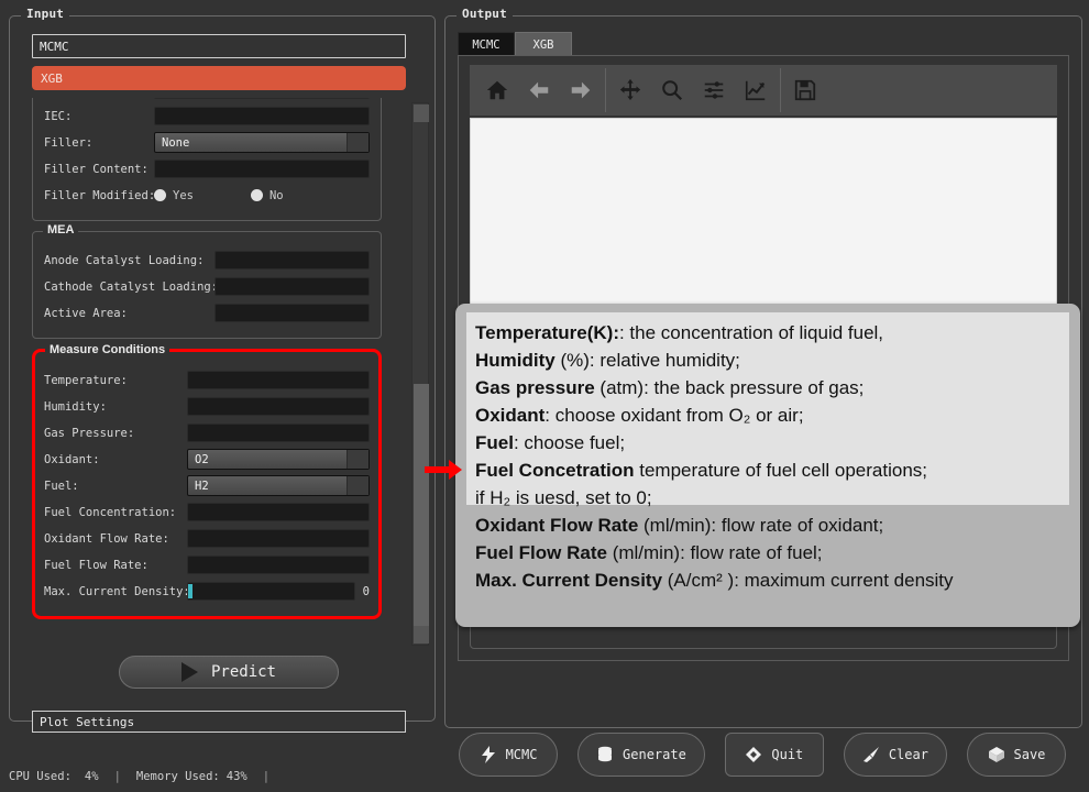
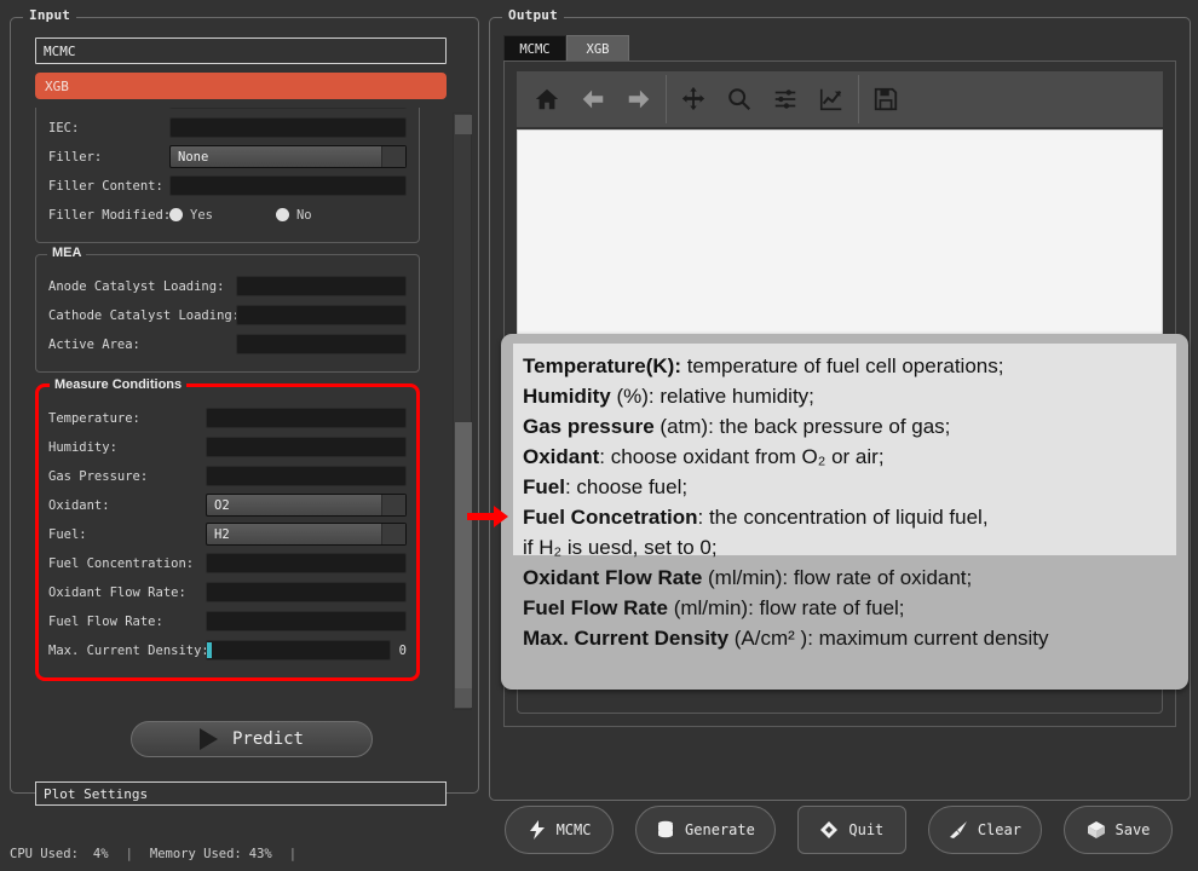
  Input
  MCMC
  XGB
  IEC:
  Filler:
  None
  Filler Content:
  Filler Modified:
  Yes
  No
  MEA
  Anode Catalyst Loading:
  Cathode Catalyst Loading
  Active Area:
  Measure Conditions
  Temperature:
  Humidity:
  Gas Pressure:
  Oxidant:
  O2
  Fuel:
  H2
  Fuel Concentration:
  Oxidant Flow Rate:
  Fuel Flow Rate:
  Max. Current Density
  0
  Predict
  Plot Settings
  CPU Used:
  4%
  |
  Memory Used:
  43%
  |
  Output
  MCMC
  XGB
- Temperature(K):: the concentration of liquid fuel,
+ Temperature(K): temperature of fuel cell operations;
  Humidity (%): relative humidity;
  Gas pressure (atm): the back pressure of gas;
  Oxidant: choose oxidant from O₂ or air;
  Fuel: choose fuel;
- Fuel Concetration temperature of fuel cell operations;
+ Fuel Concetration: the concentration of liquid fuel,
  if H₂ is uesd, set to 0;
  Oxidant Flow Rate (ml/min): flow rate of oxidant;
  Fuel Flow Rate (ml/min): flow rate of fuel;
  Max. Current Density (A/cm² ): maximum current density
  MCMC
  Generate
  Quit
  Clear
  Save
